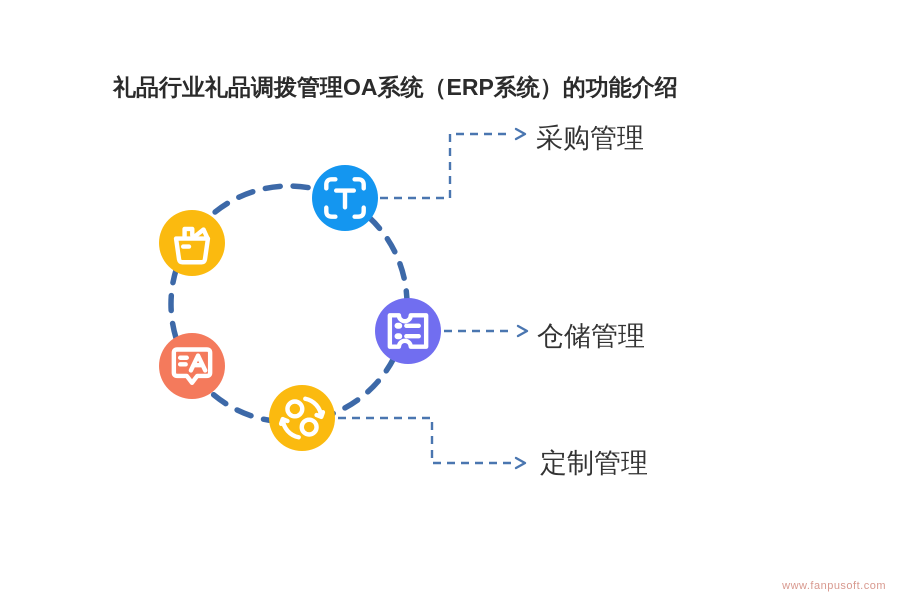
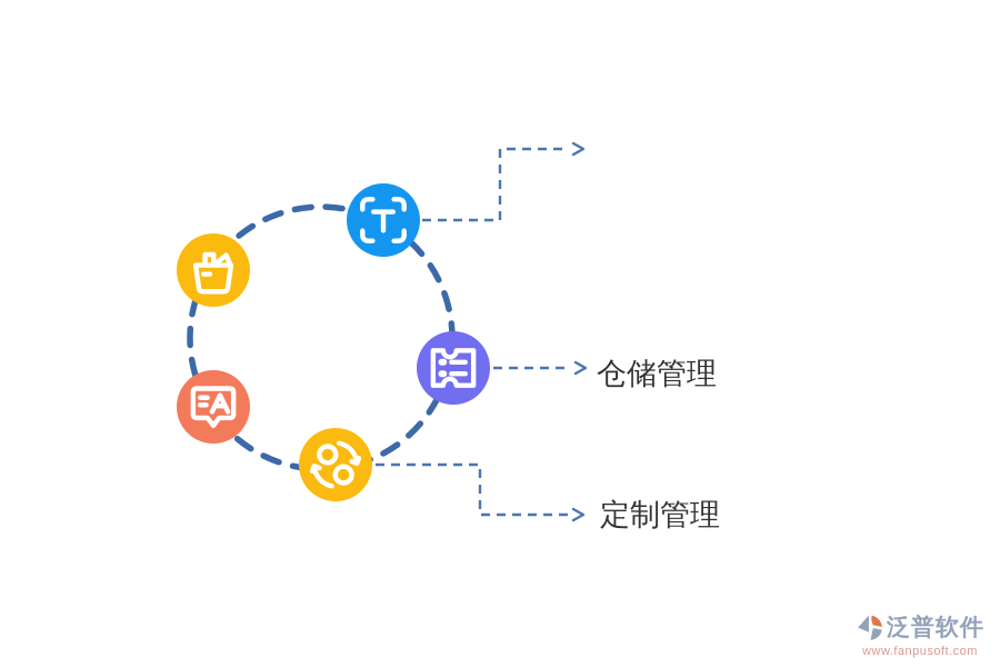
- 礼品行业礼品调拨管理OA系统（ERP系统）的功能介绍
- 采购管理
  仓储管理
  定制管理
+ 泛普软件
  www.fanpusoft.com
